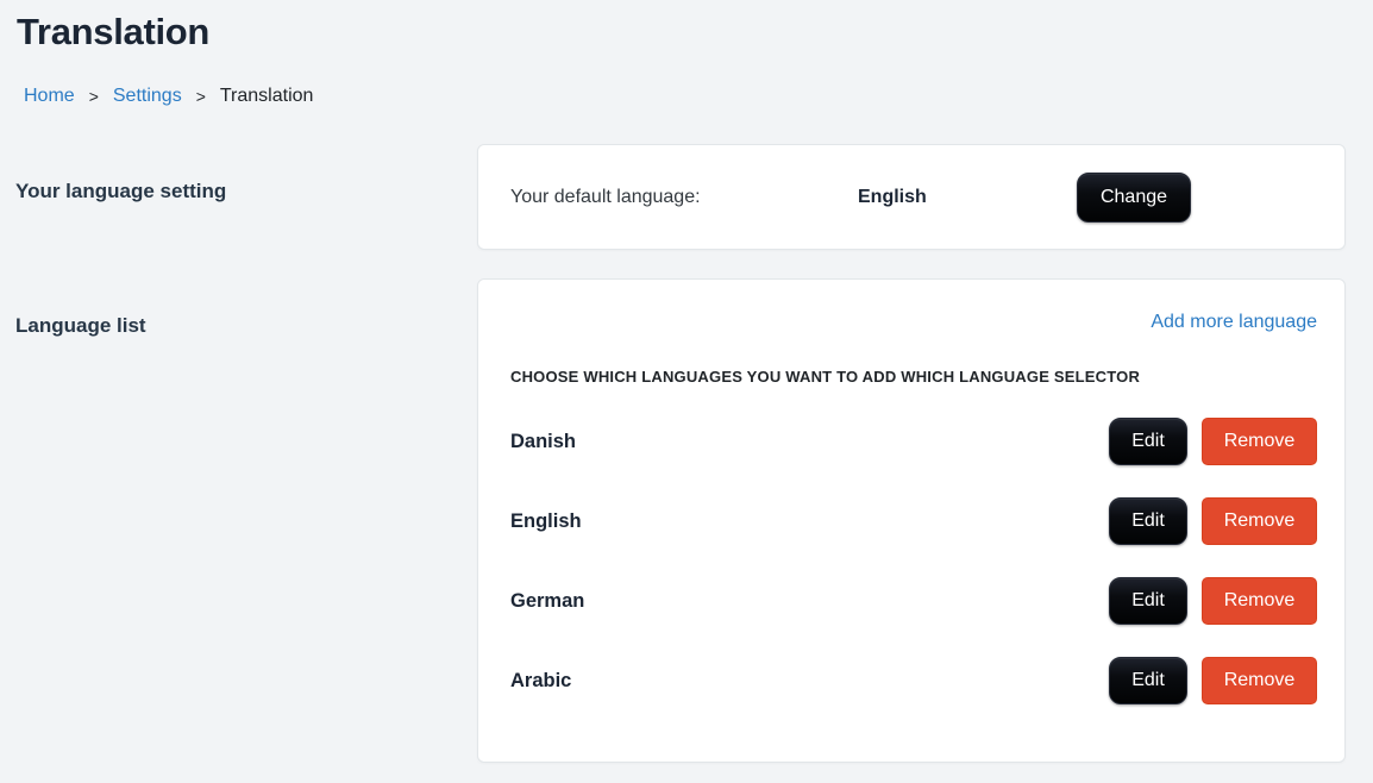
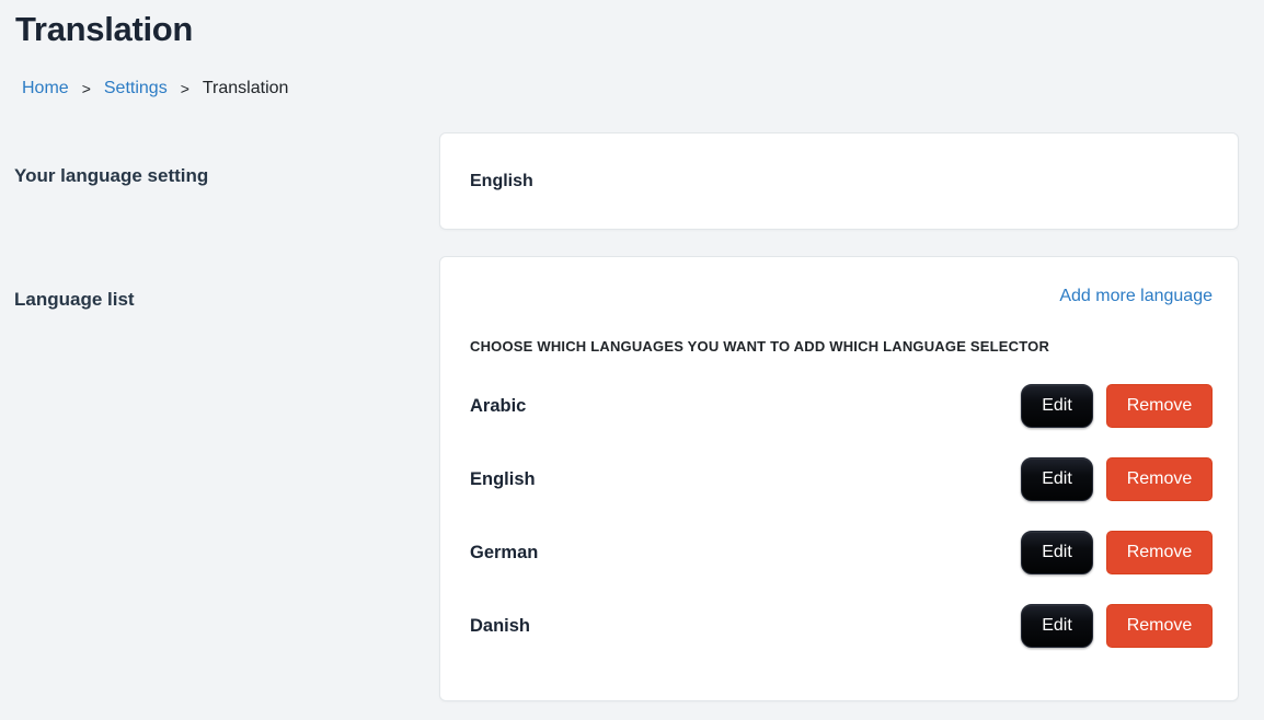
  Translation
  Home
  >
  Settings
  >
  Translation
  Your language setting
- Your default language:
  English
- Change
  Language list
  Add more language
  CHOOSE WHICH LANGUAGES YOU WANT TO ADD WHICH LANGUAGE SELECTOR
- Danish
+ Arabic
  Edit
  Remove
  English
  Edit
  Remove
  German
  Edit
  Remove
- Arabic
+ Danish
  Edit
  Remove
